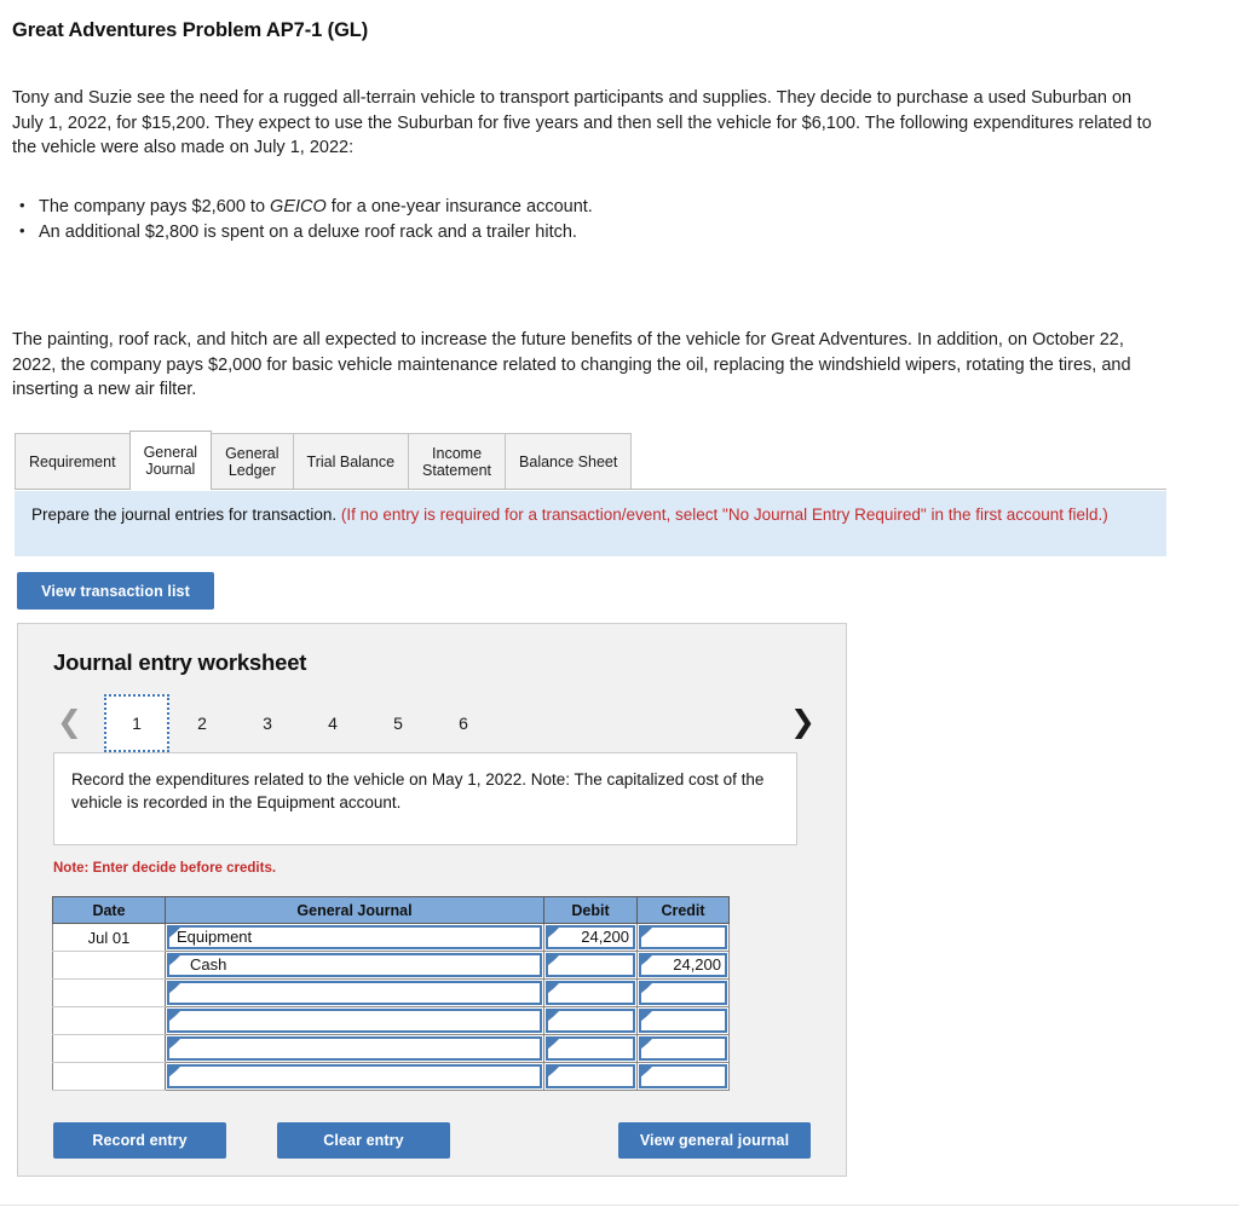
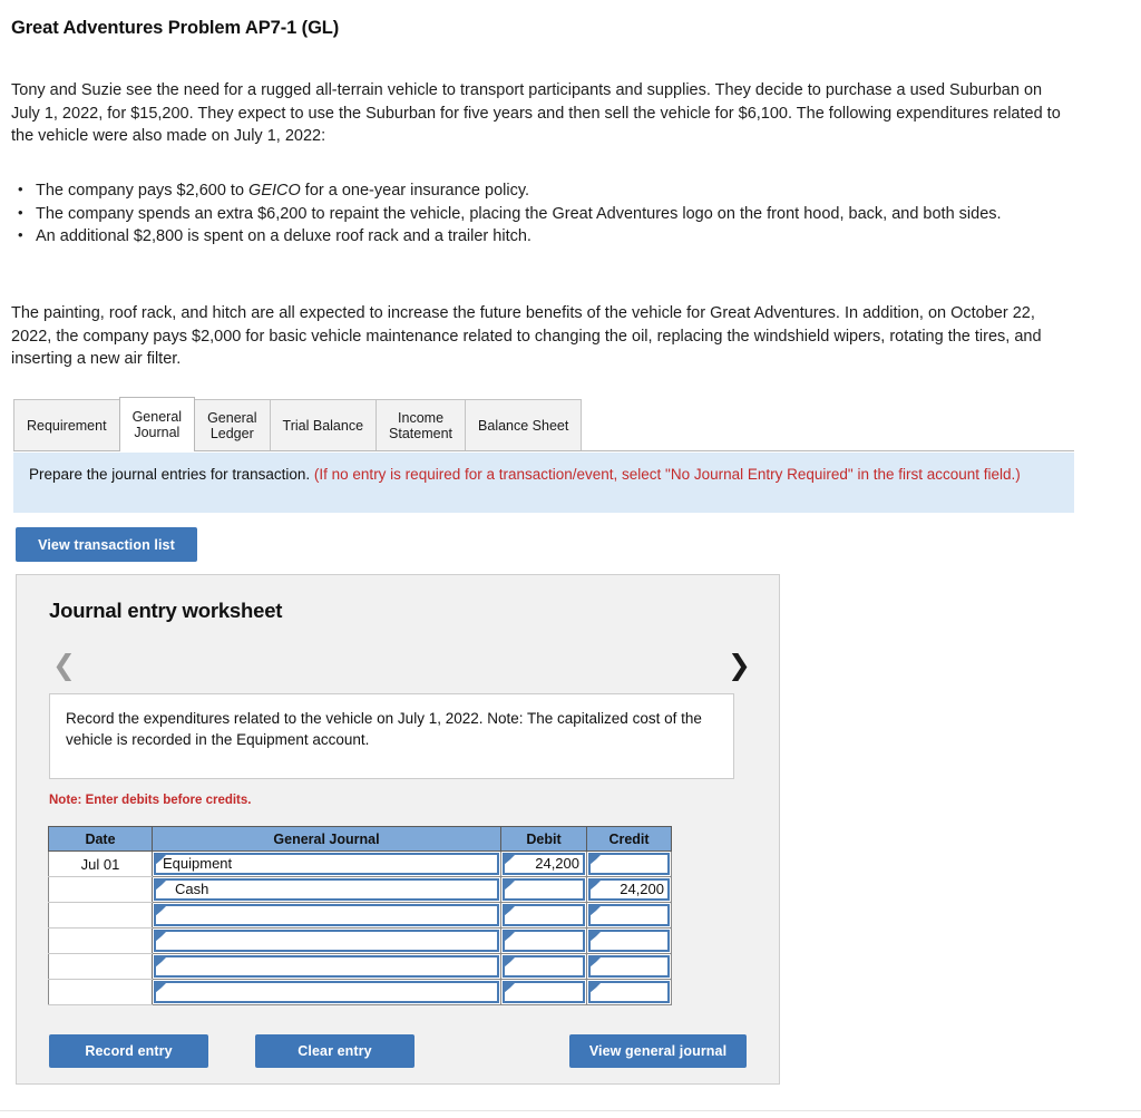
  Great Adventures Problem AP7-1 (GL)
  Tony and Suzie see the need for a rugged all-terrain vehicle to transport participants and supplies. They decide to purchase a used Suburban on July 1, 2022, for $15,200. They expect to use the Suburban for five years and then sell the vehicle for $6,100. The following expenditures related to the vehicle were also made on July 1, 2022:
- The company pays $2,600 to GEICO for a one-year insurance account.
+ The company pays $2,600 to GEICO for a one-year insurance policy.
+ The company spends an extra $6,200 to repaint the vehicle, placing the Great Adventures logo on the front hood, back, and both sides.
  An additional $2,800 is spent on a deluxe roof rack and a trailer hitch.
  The painting, roof rack, and hitch are all expected to increase the future benefits of the vehicle for Great Adventures. In addition, on October 22, 2022, the company pays $2,000 for basic vehicle maintenance related to changing the oil, replacing the windshield wipers, rotating the tires, and inserting a new air filter.
  Requirement
  General
  Journal
  General
  Ledger
  Trial Balance
  Income
  Statement
  Balance Sheet
  Prepare the journal entries for transaction. (If no entry is required for a transaction/event, select "No Journal Entry Required" in the first account field.)
  View transaction list
  Journal entry worksheet
  ❮
- 1
- 2
- 3
- 4
- 5
- 6
  ❯
- Record the expenditures related to the vehicle on May 1, 2022. Note: The capitalized cost of the vehicle is recorded in the Equipment account.
+ Record the expenditures related to the vehicle on July 1, 2022. Note: The capitalized cost of the vehicle is recorded in the Equipment account.
- Note: Enter decide before credits.
+ Note: Enter debits before credits.
  Date	General Journal	Debit	Credit
  Jul 01	Equipment	24,200
  	Cash		24,200
  Record entry
  Clear entry
  View general journal
